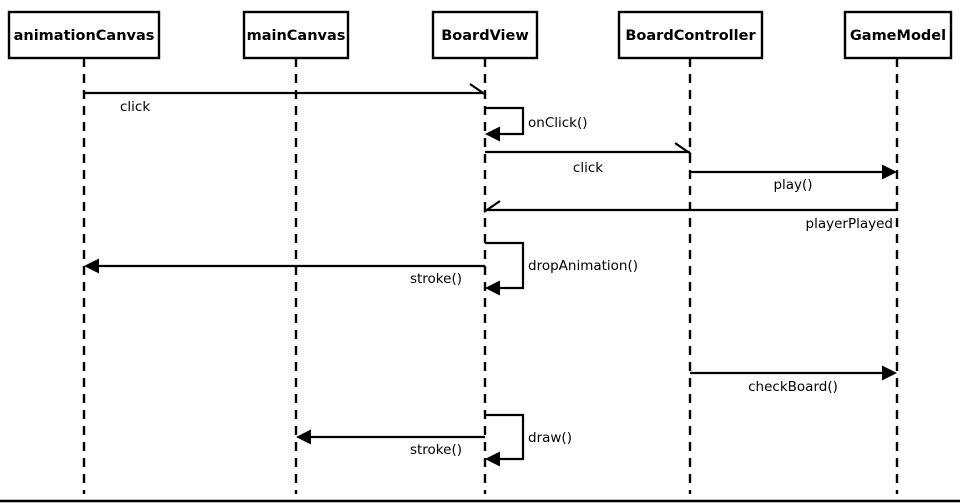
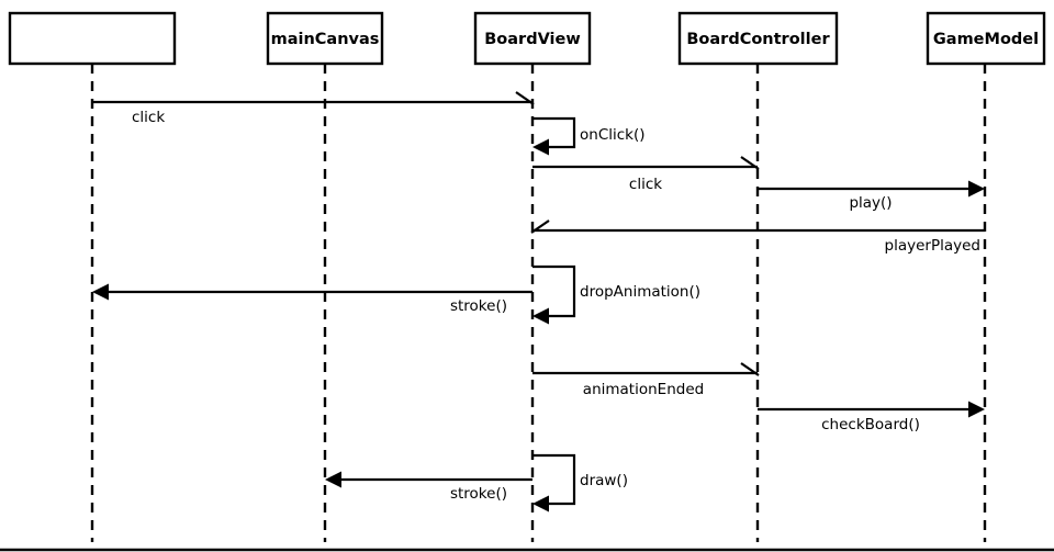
- animationCanvas
  mainCanvas
  BoardView
  BoardController
  GameModel
  click
  onClick()
  click
  play()
  playerPlayed
  dropAnimation()
  stroke()
+ animationEnded
  checkBoard()
  draw()
  stroke()
